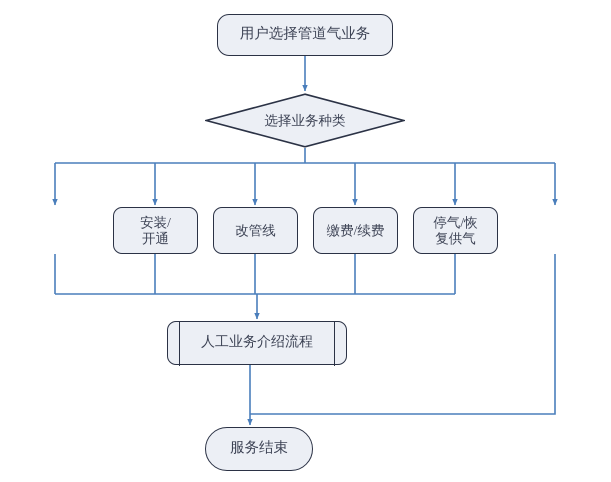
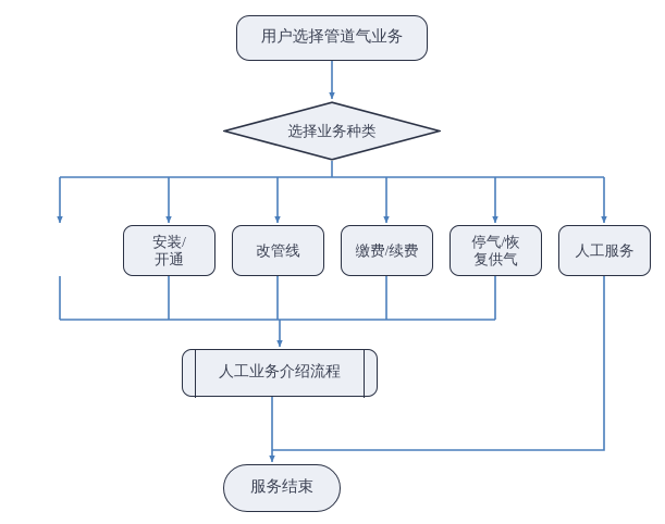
  用户选择管道气业务
  选择业务种类
  安装/
  开通
  改管线
  缴费/续费
  停气/恢
  复供气
+ 人工服务
  人工业务介绍流程
  服务结束
